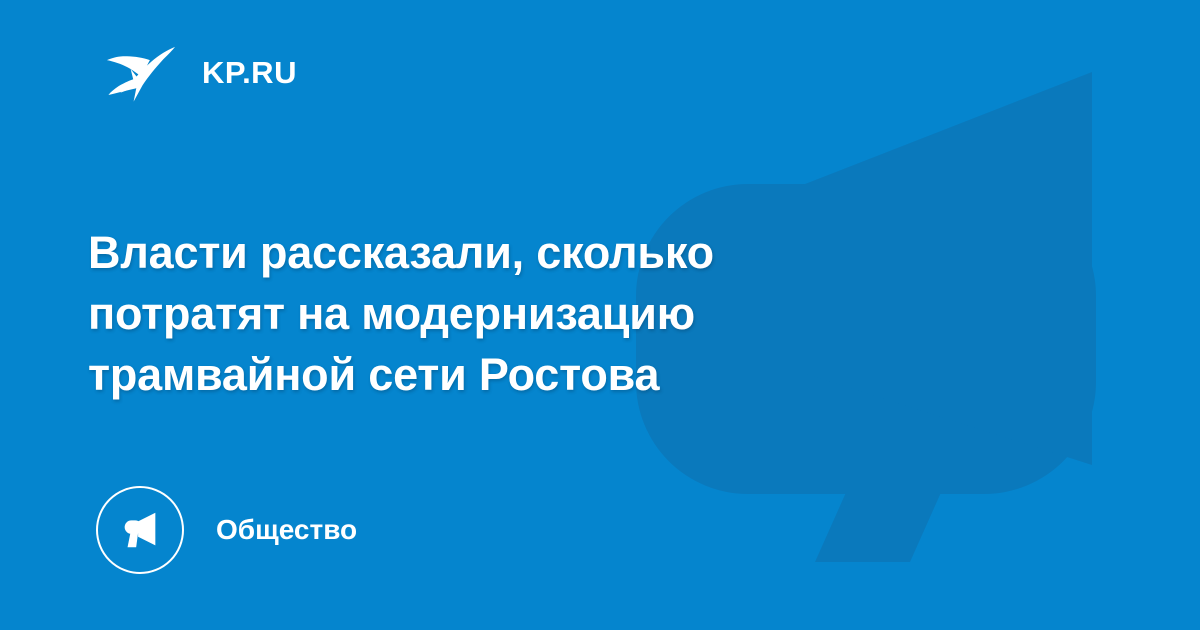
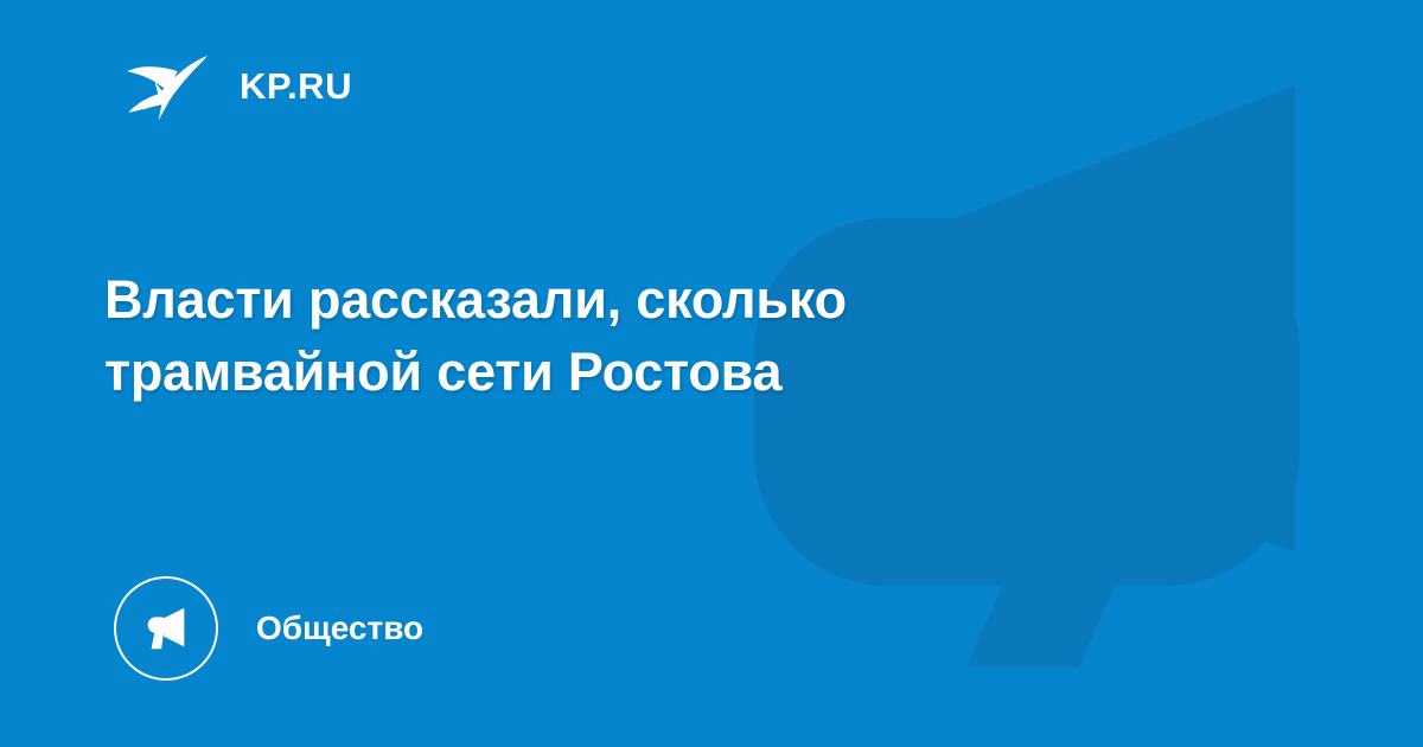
  KP.RU
  Власти рассказали, сколько
- потратят на модернизацию
  трамвайной сети Ростова
  Общество
